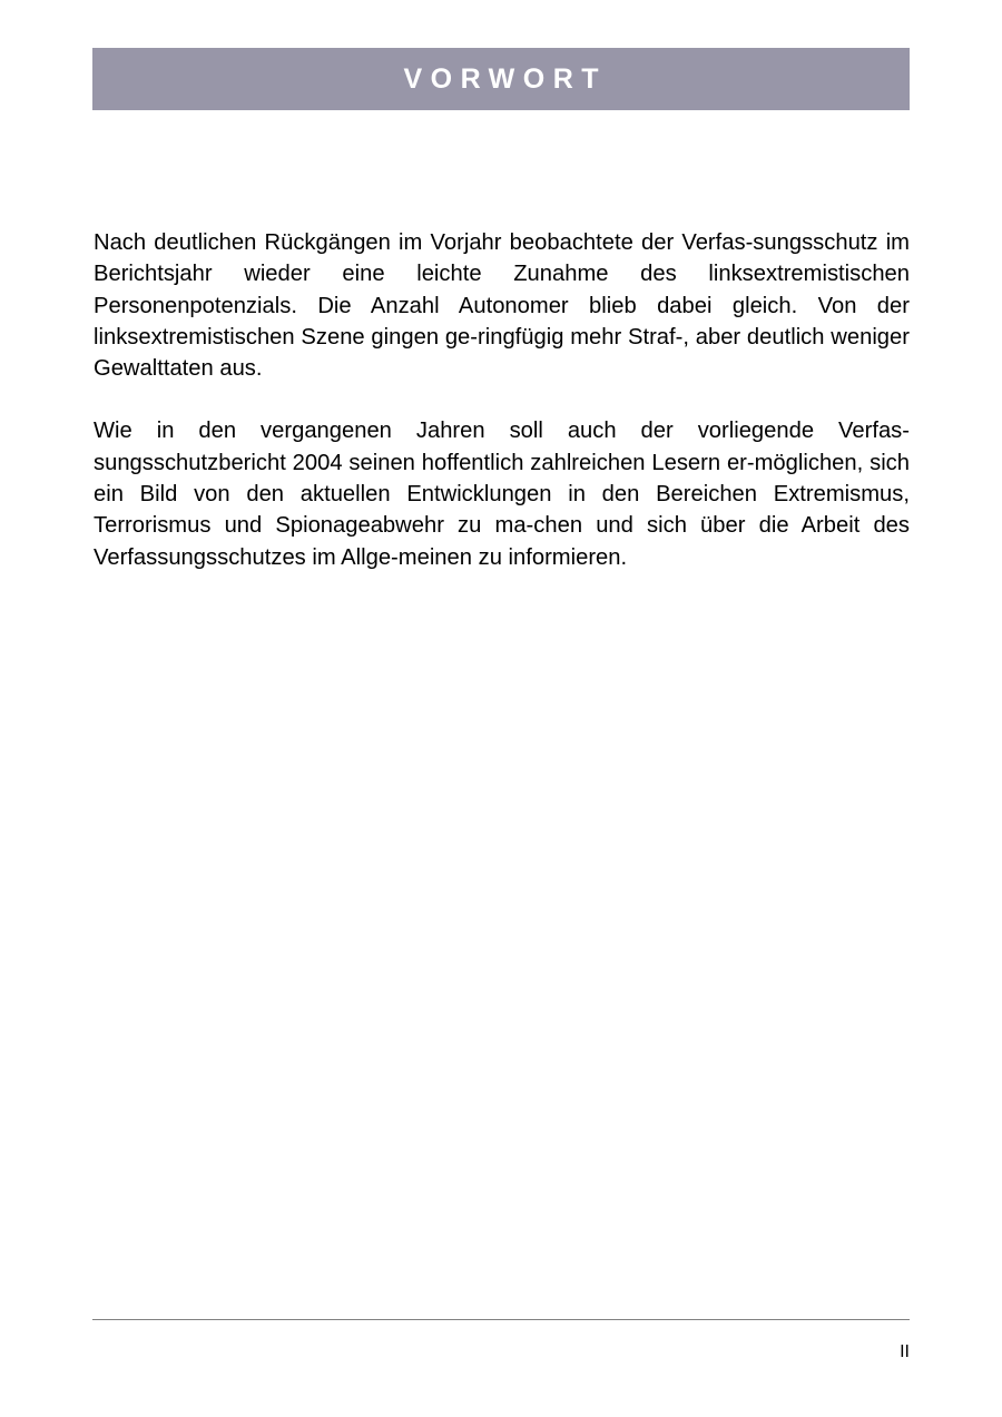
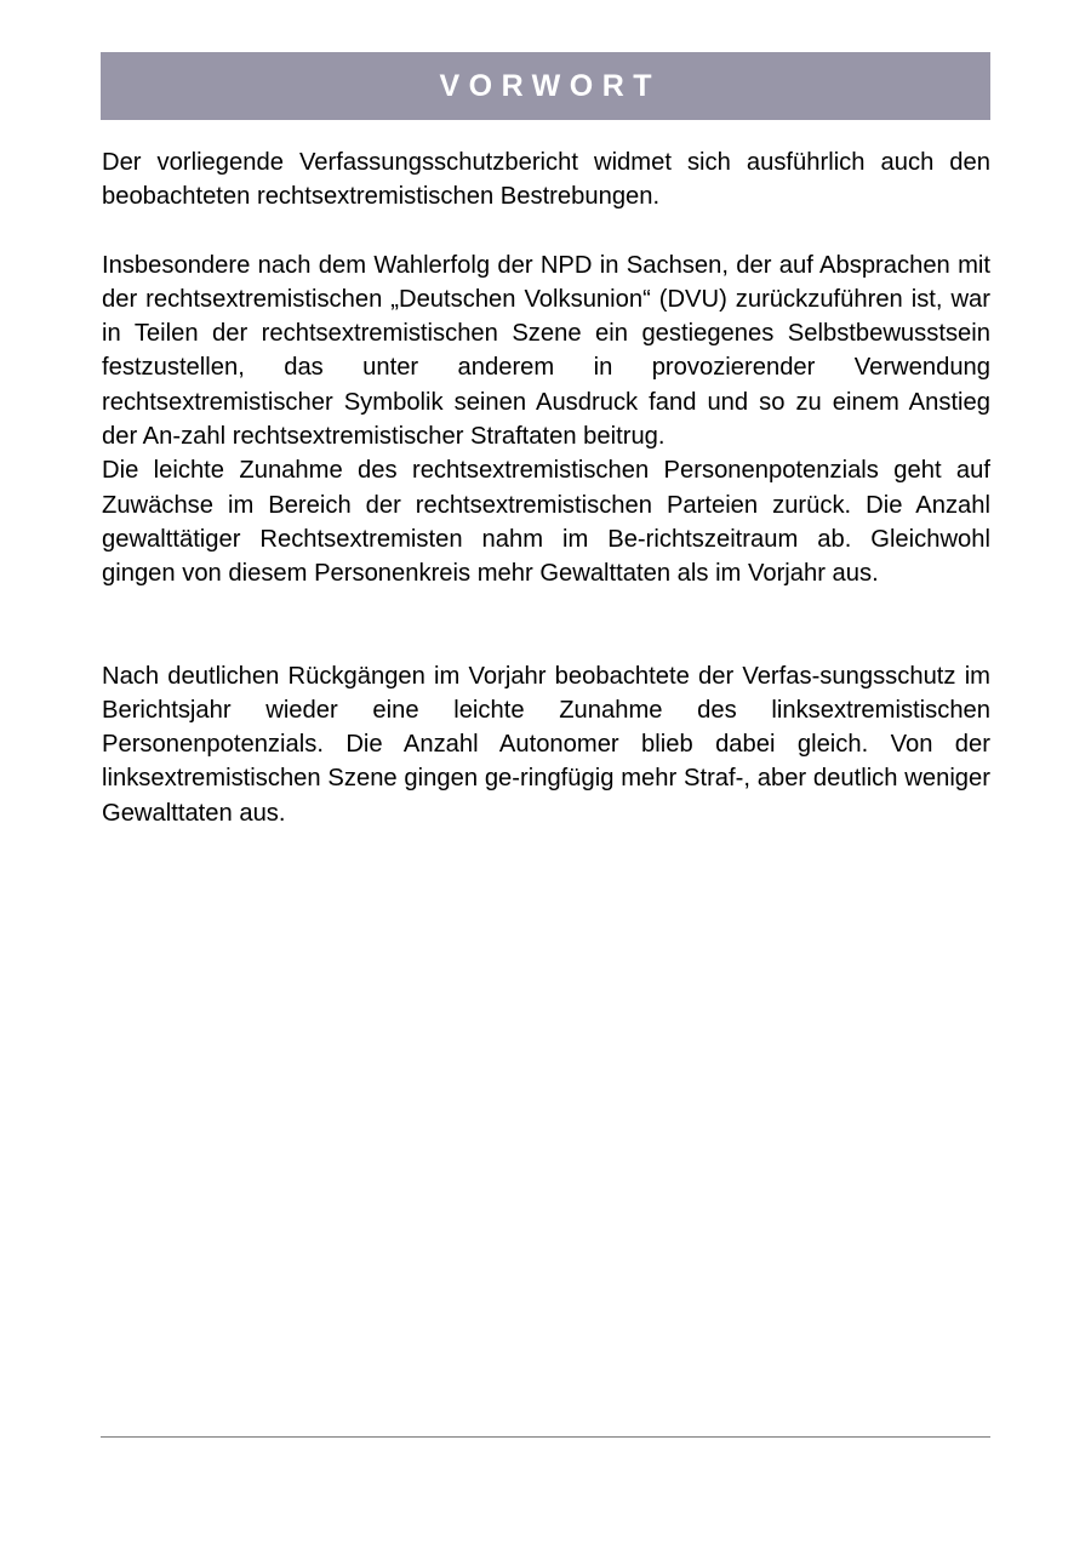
  VORWORT
+ Der vorliegende Verfassungsschutzbericht widmet sich ausführlich auch den beobachteten rechtsextremistischen Bestrebungen.
+ Insbesondere nach dem Wahlerfolg der NPD in Sachsen, der auf Absprachen mit der rechtsextremistischen „Deutschen Volksunion“ (DVU) zurückzuführen ist, war in Teilen der rechtsextremistischen Szene ein gestiegenes Selbstbewusstsein festzustellen, das unter anderem in provozierender Verwendung rechtsextremistischer Symbolik seinen Ausdruck fand und so zu einem Anstieg der An-zahl rechtsextremistischer Straftaten beitrug.
+ Die leichte Zunahme des rechtsextremistischen Personenpotenzials geht auf Zuwächse im Bereich der rechtsextremistischen Parteien zurück. Die Anzahl gewalttätiger Rechtsextremisten nahm im Be-richtszeitraum ab. Gleichwohl gingen von diesem Personenkreis mehr Gewalttaten als im Vorjahr aus.
  Nach deutlichen Rückgängen im Vorjahr beobachtete der Verfas-sungsschutz im Berichtsjahr wieder eine leichte Zunahme des linksextremistischen Personenpotenzials. Die Anzahl Autonomer blieb dabei gleich. Von der linksextremistischen Szene gingen ge-ringfügig mehr Straf-, aber deutlich weniger Gewalttaten aus.
- Wie in den vergangenen Jahren soll auch der vorliegende Verfas-sungsschutzbericht 2004 seinen hoffentlich zahlreichen Lesern er-möglichen, sich ein Bild von den aktuellen Entwicklungen in den Bereichen Extremismus, Terrorismus und Spionageabwehr zu ma-chen und sich über die Arbeit des Verfassungsschutzes im Allge-meinen zu informieren.
- II
